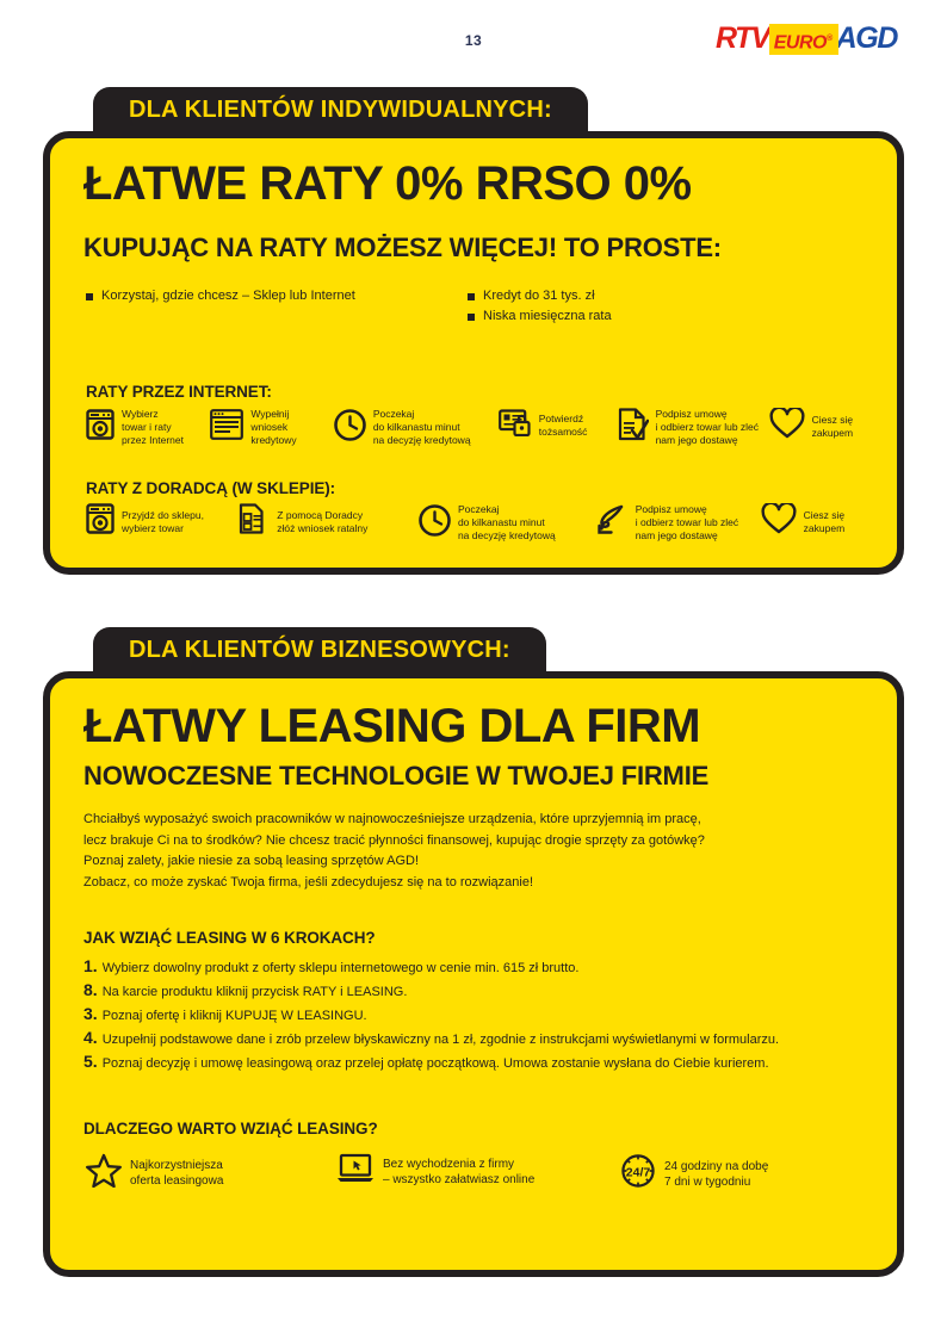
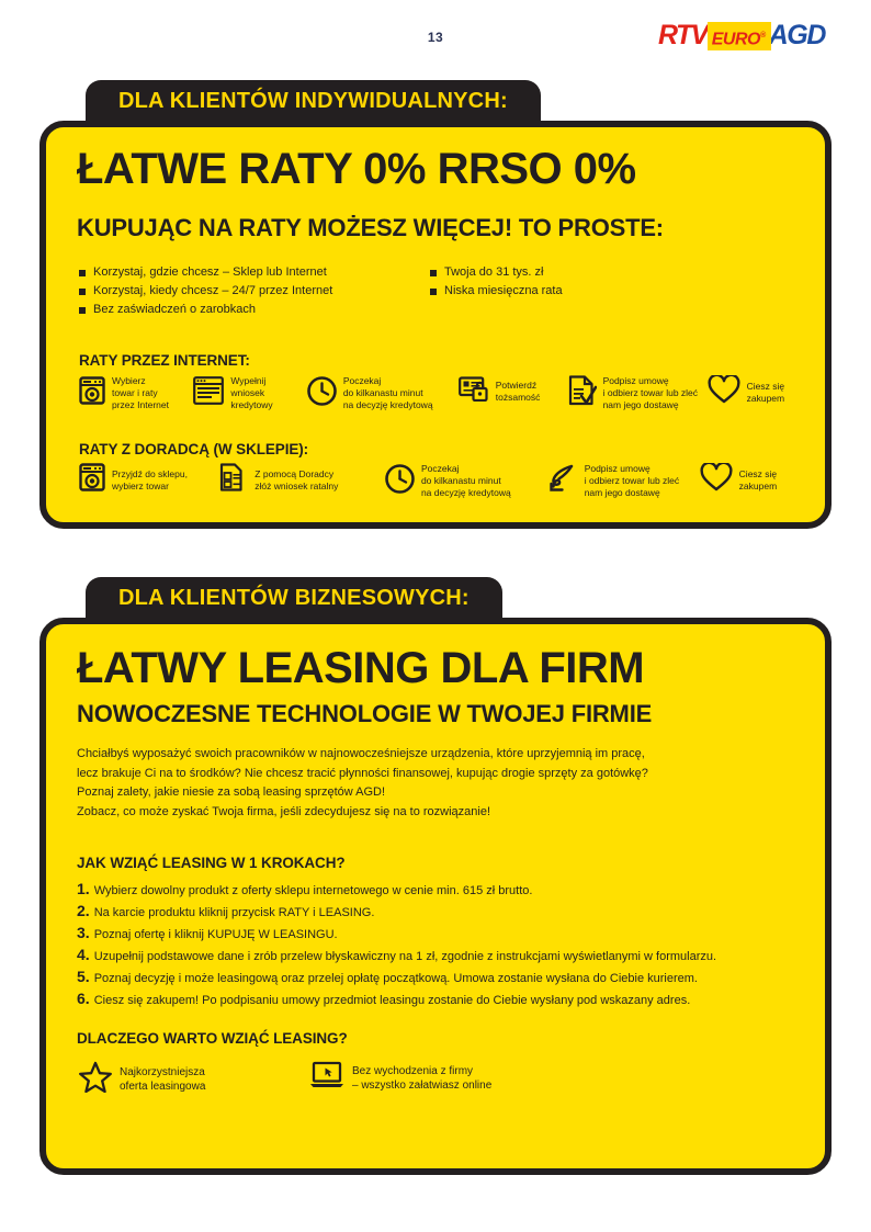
  13
  RTV
  EURO
  AGD
  DLA KLIENTÓW INDYWIDUALNYCH:
  ŁATWE RATY 0% RRSO 0%
  KUPUJĄC NA RATY MOŻESZ WIĘCEJ! TO PROSTE:
  Korzystaj, gdzie chcesz – Sklep lub Internet
+ Korzystaj, kiedy chcesz – 24/7 przez Internet
+ Bez zaświadczeń o zarobkach
- Kredyt do 31 tys. zł
+ Twoja do 31 tys. zł
  Niska miesięczna rata
  RATY PRZEZ INTERNET:
  Wybierz
  towar i raty
  przez Internet
  Wypełnij
  wniosek
  kredytowy
  Poczekaj
  do kilkanastu minut
  na decyzję kredytową
  Potwierdź
  tożsamość
  Podpisz umowę
  i odbierz towar lub zleć
  nam jego dostawę
  Ciesz się zakupem
  RATY Z DORADCĄ (W SKLEPIE):
  Przyjdź do sklepu,
  wybierz towar
  Z pomocą Doradcy
  złóż wniosek ratalny
  Poczekaj
  do kilkanastu minut
  na decyzję kredytową
  Podpisz umowę
  i odbierz towar lub zleć
  nam jego dostawę
  Ciesz się zakupem
  DLA KLIENTÓW BIZNESOWYCH:
  ŁATWY LEASING DLA FIRM
  NOWOCZESNE TECHNOLOGIE W TWOJEJ FIRMIE
  Chciałbyś wyposażyć swoich pracowników w najnowocześniejsze urządzenia, które uprzyjemnią im pracę,
  lecz brakuje Ci na to środków? Nie chcesz tracić płynności finansowej, kupując drogie sprzęty za gotówkę?
  Poznaj zalety, jakie niesie za sobą leasing sprzętów AGD!
  Zobacz, co może zyskać Twoja firma, jeśli zdecydujesz się na to rozwiązanie!
- JAK WZIĄĆ LEASING W 6 KROKACH?
+ JAK WZIĄĆ LEASING W 1 KROKACH?
  1.
  Wybierz dowolny produkt z oferty sklepu internetowego w cenie min. 615 zł brutto.
- 8.
+ 2.
  Na karcie produktu kliknij przycisk RATY i LEASING.
  3.
  Poznaj ofertę i kliknij KUPUJĘ W LEASINGU.
  4.
  Uzupełnij podstawowe dane i zrób przelew błyskawiczny na 1 zł, zgodnie z instrukcjami wyświetlanymi w formularzu.
  5.
- Poznaj decyzję i umowę leasingową oraz przelej opłatę początkową. Umowa zostanie wysłana do Ciebie kurierem.
+ Poznaj decyzję i może leasingową oraz przelej opłatę początkową. Umowa zostanie wysłana do Ciebie kurierem.
+ 6.
+ Ciesz się zakupem! Po podpisaniu umowy przedmiot leasingu zostanie do Ciebie wysłany pod wskazany adres.
  DLACZEGO WARTO WZIĄĆ LEASING?
  Najkorzystniejsza
  oferta leasingowa
  Bez wychodzenia z firmy
  – wszystko załatwiasz online
- 24/7
- 24 godziny na dobę
- 7 dni w tygodniu
